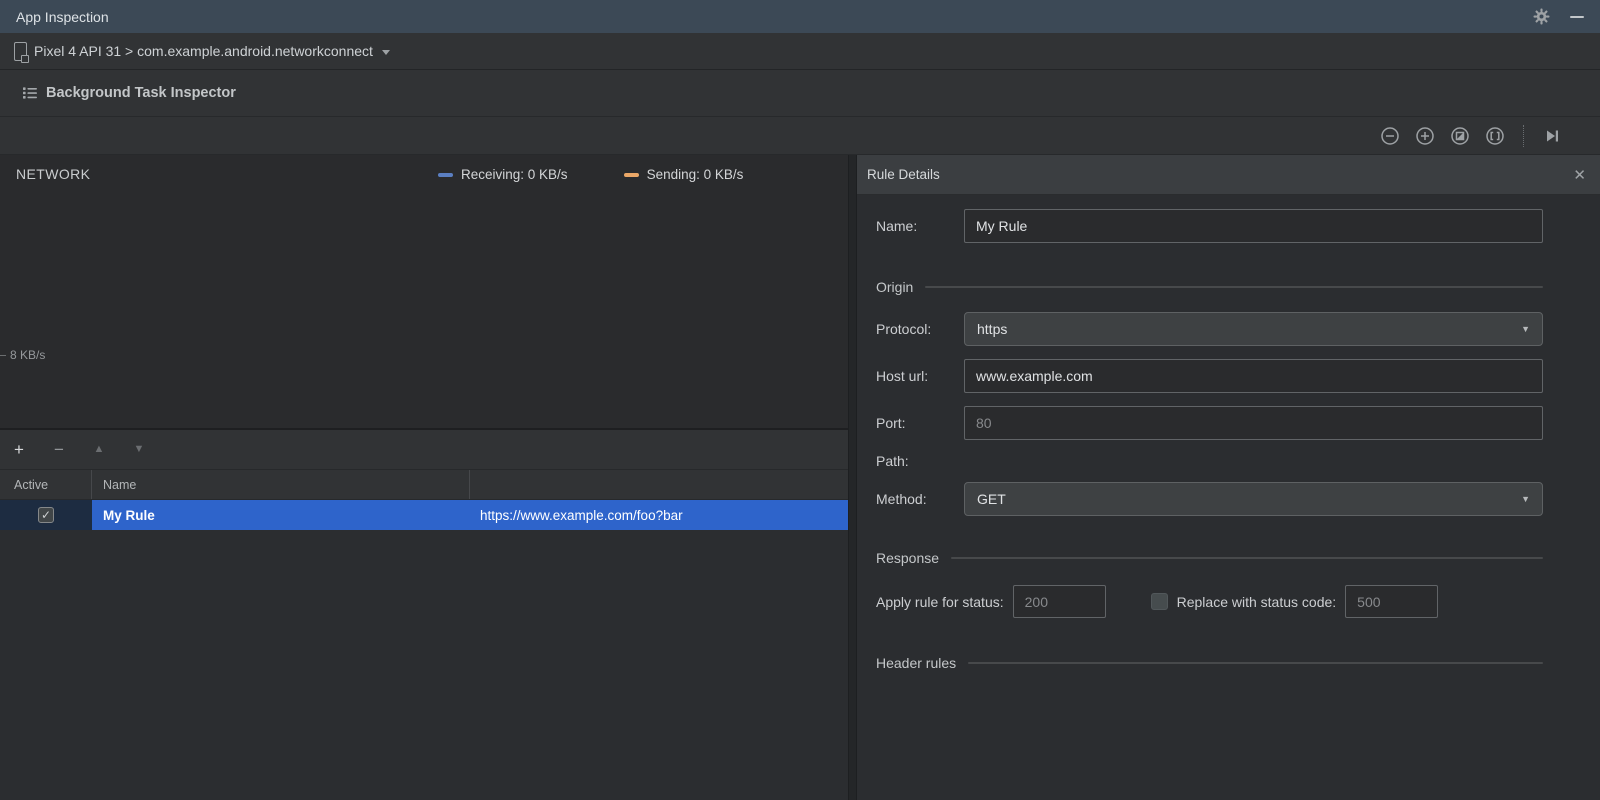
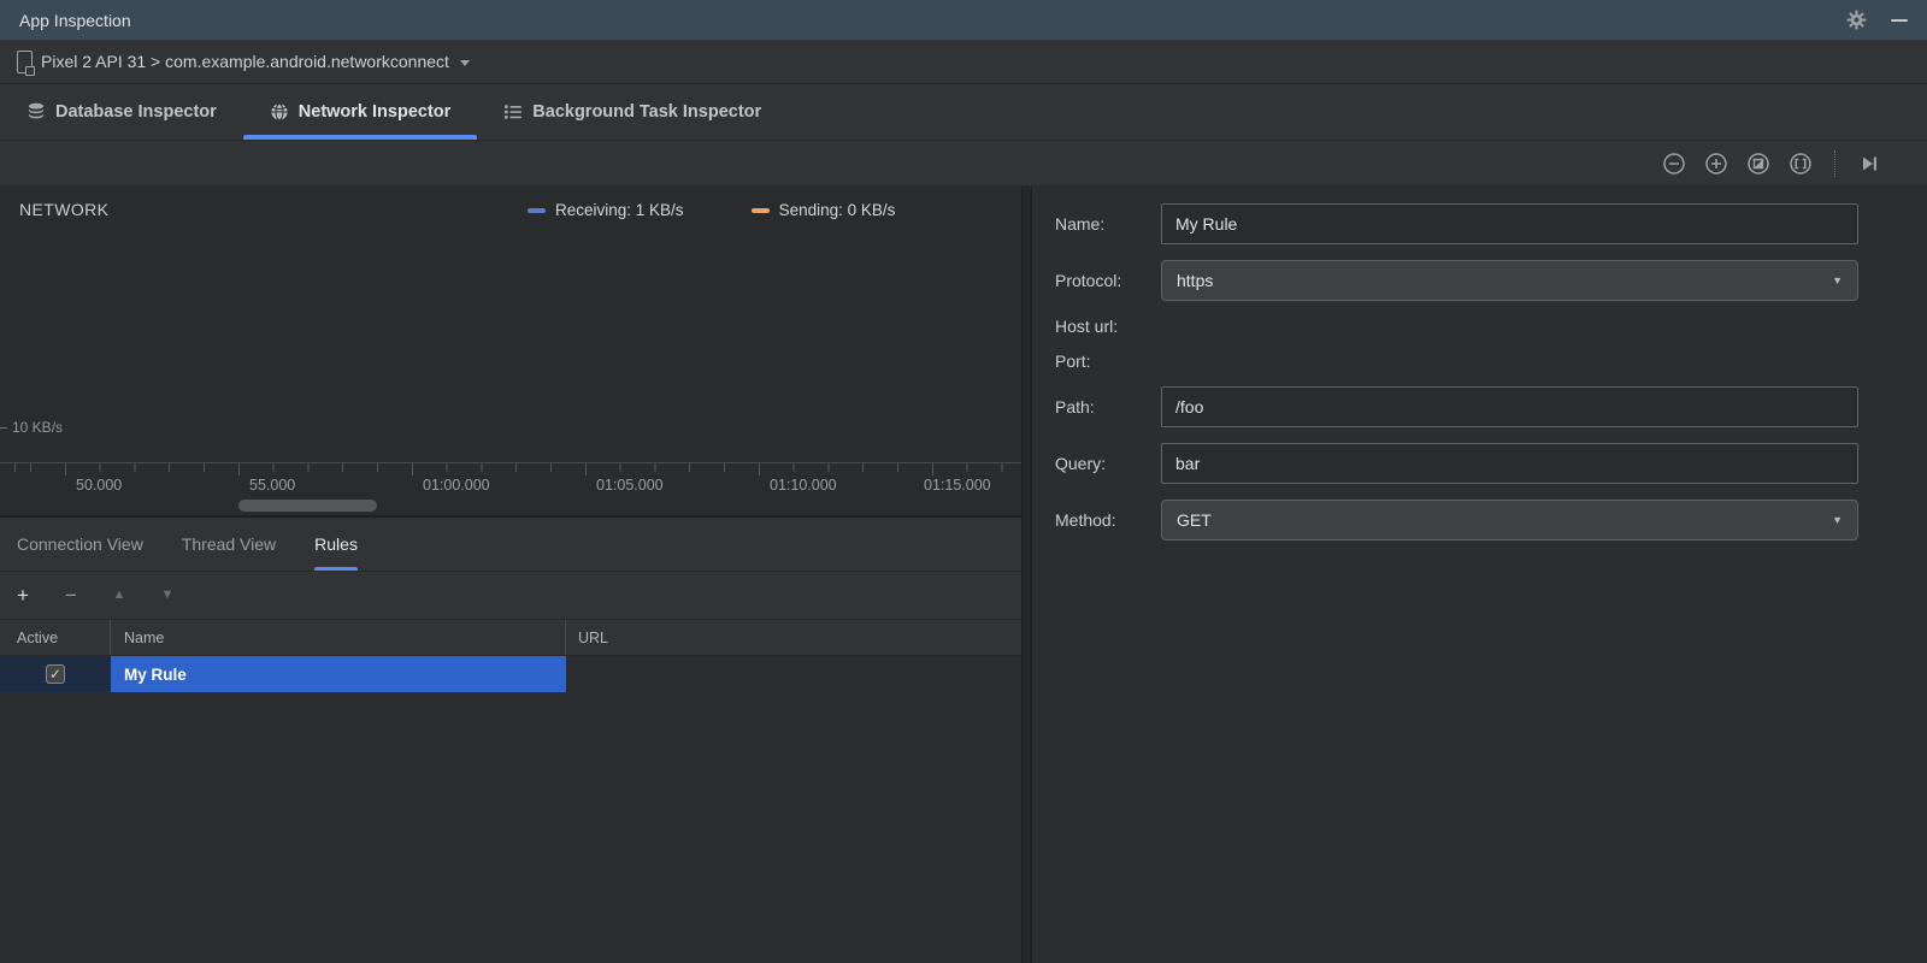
  App Inspection
- Pixel 4 API 31 > com.example.android.networkconnect
+ Pixel 2 API 31 > com.example.android.networkconnect
+ Database Inspector
+ Network Inspector
  Background Task Inspector
  NETWORK
- Receiving: 0 KB/s
+ Receiving: 1 KB/s
  Sending: 0 KB/s
- 8 KB/s
+ 10 KB/s
+ 50.000
+ 55.000
+ 01:00.000
+ 01:05.000
+ 01:10.000
+ 01:15.000
+ Connection View
+ Thread View
+ Rules
  +
  −
  ▲
  ▼
  Active
  Name
+ URL
  ✓
  My Rule
- https://www.example.com/foo?bar
- Rule Details
- ✕
  Name:
  My Rule
- Origin
  Protocol:
  https
  ▼
  Host url:
- www.example.com
  Port:
- 80
  Path:
+ /foo
+ Query:
+ bar
  Method:
  GET
  ▼
- Response
- Apply rule for status:
- 200
- Replace with status code:
- 500
- Header rules
